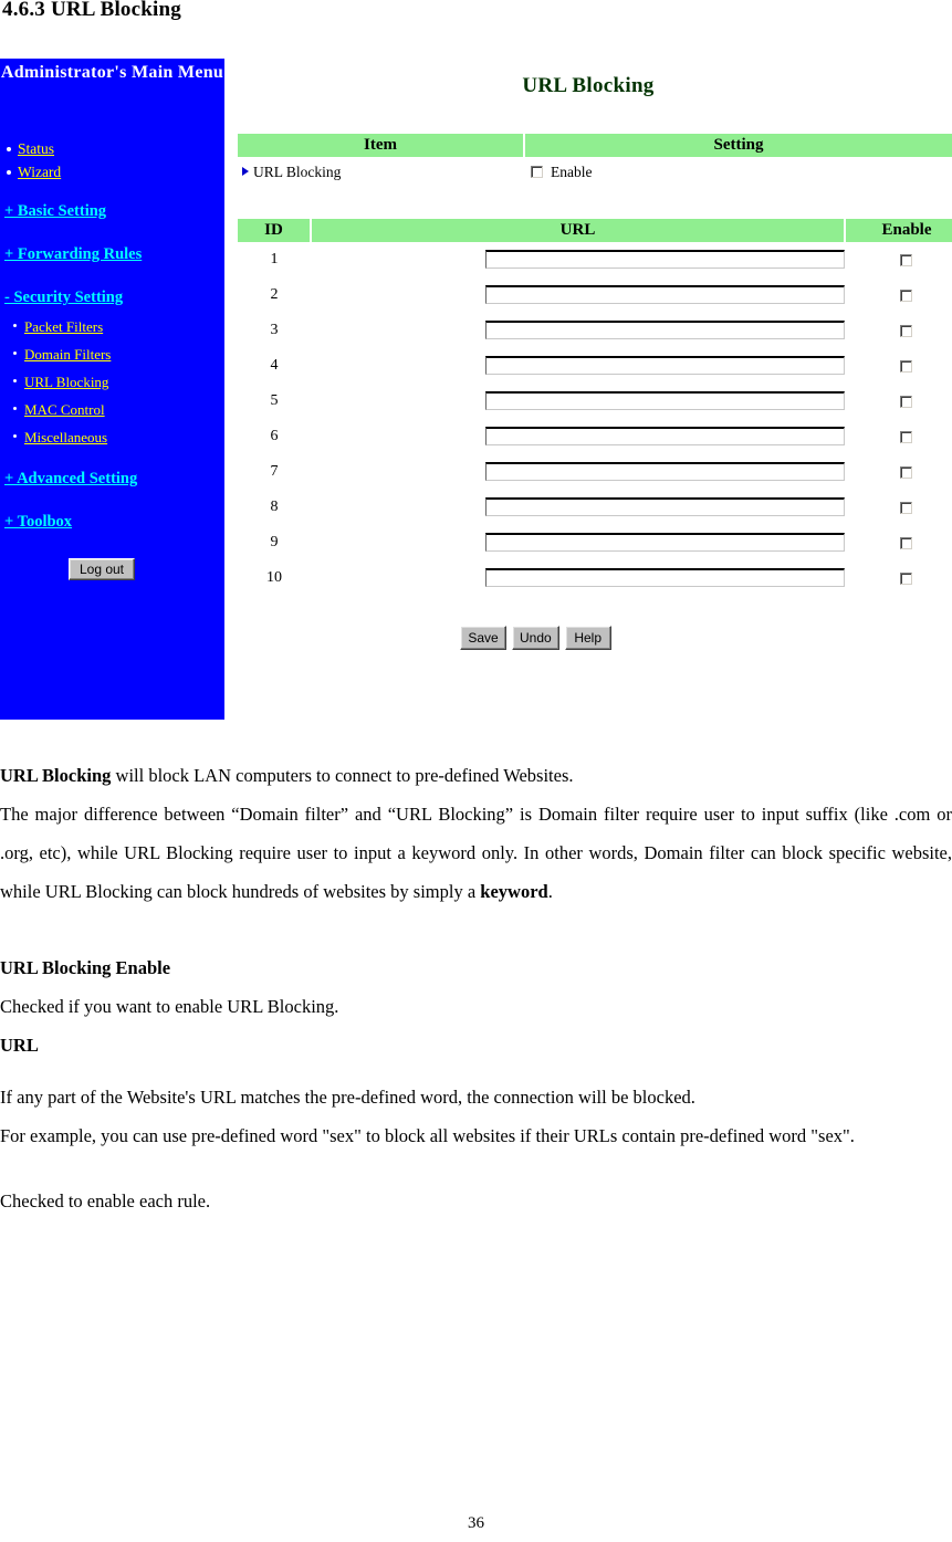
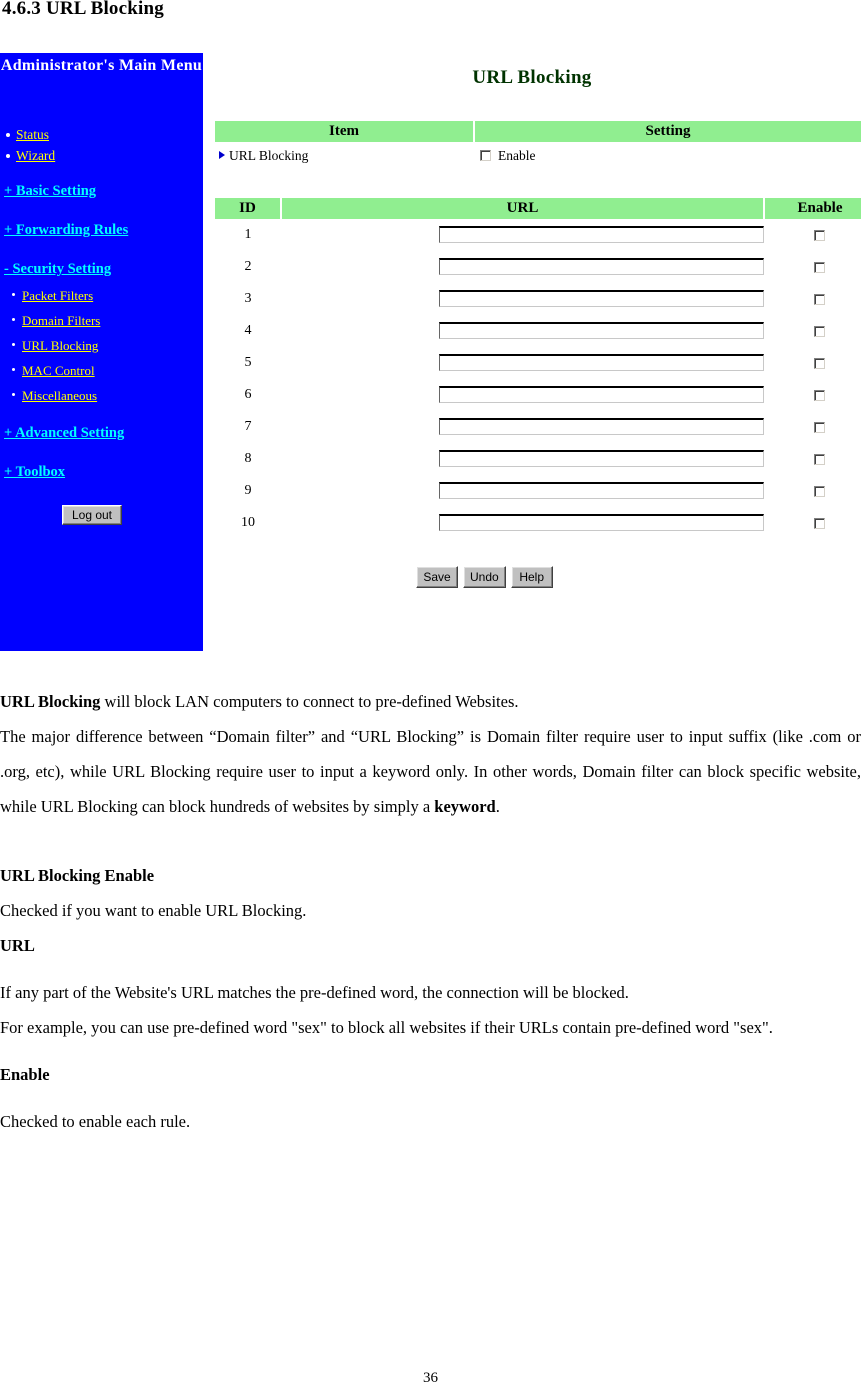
  4.6.3 URL Blocking
  Administrator's Main Menu
  Status
  Wizard
  + Basic Setting
  + Forwarding Rules
  - Security Setting
  Packet Filters
  Domain Filters
  URL Blocking
  MAC Control
  Miscellaneous
  + Advanced Setting
  + Toolbox
  Log out
  URL Blocking
  Item	Setting
  URL Blocking	Enable
  ID	URL	Enable
  1
  2
  3
  4
  5
  6
  7
  8
  9
  10
  Save
  Undo
  Help
  URL Blocking will block LAN computers to connect to pre-defined Websites.
  The major difference between “Domain filter” and “URL Blocking” is Domain filter require user to input suffix (like .com or .org, etc), while URL Blocking require user to input a keyword only. In other words, Domain filter can block specific website, while URL Blocking can block hundreds of websites by simply a keyword.
  URL Blocking Enable
  Checked if you want to enable URL Blocking.
  URL
  If any part of the Website's URL matches the pre-defined word, the connection will be blocked.
  For example, you can use pre-defined word "sex" to block all websites if their URLs contain pre-defined word "sex".
+ Enable
  Checked to enable each rule.
  36
